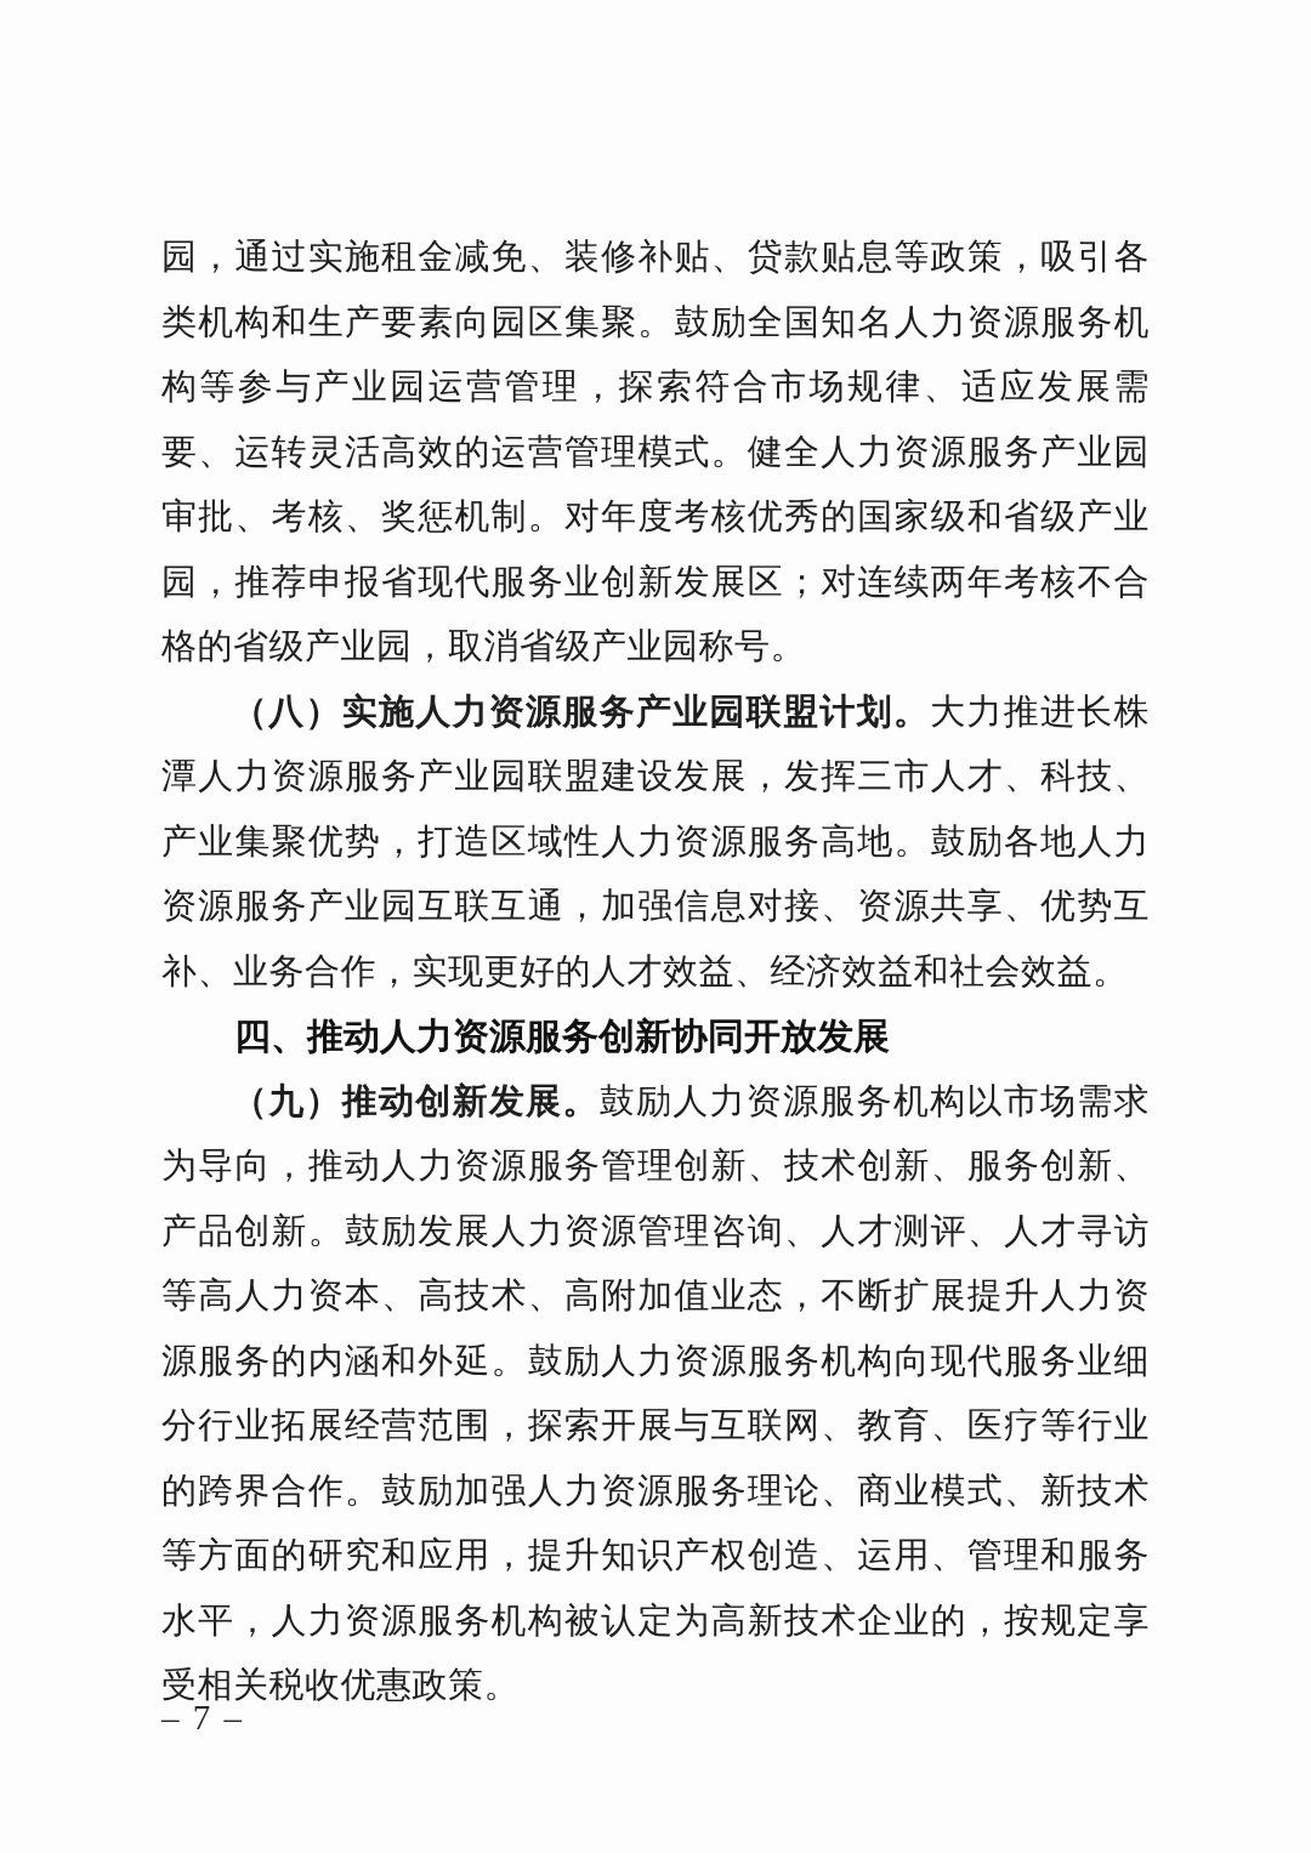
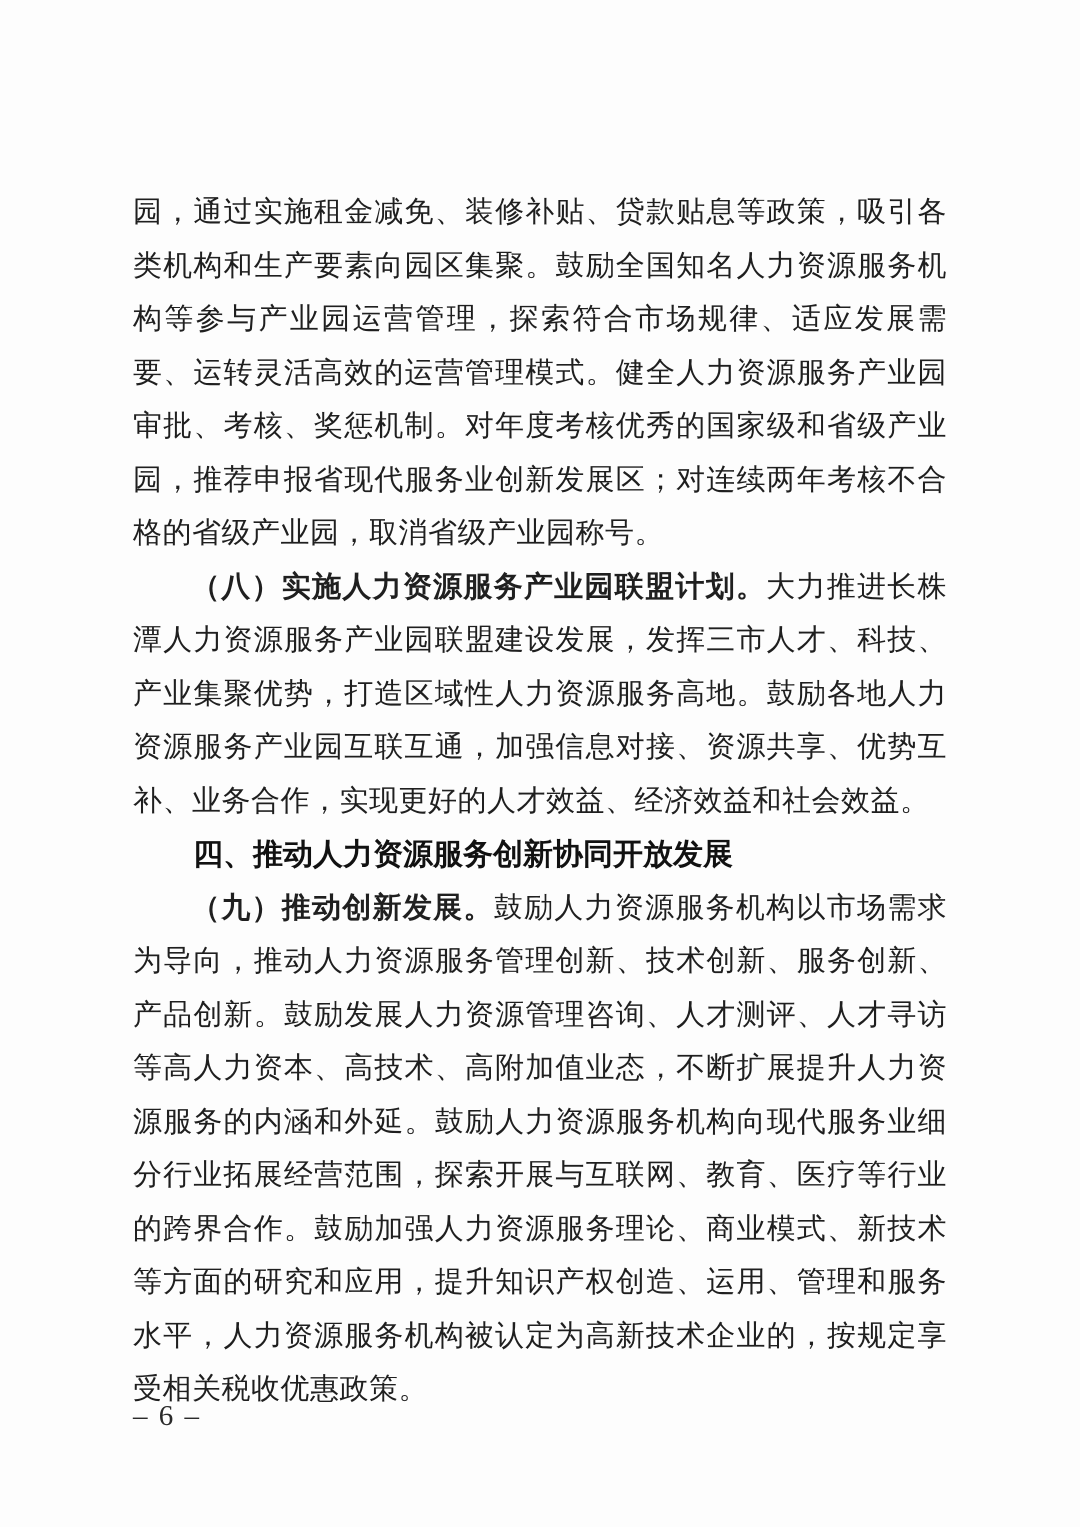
  园，通过实施租金减免、装修补贴、贷款贴息等政策，吸引各类机构和生产要素向园区集聚。鼓励全国知名人力资源服务机构等参与产业园运营管理，探索符合市场规律、适应发展需要、运转灵活高效的运营管理模式。健全人力资源服务产业园审批、考核、奖惩机制。对年度考核优秀的国家级和省级产业园，推荐申报省现代服务业创新发展区；对连续两年考核不合格的省级产业园，取消省级产业园称号。
  （八）实施人力资源服务产业园联盟计划。大力推进长株潭人力资源服务产业园联盟建设发展，发挥三市人才、科技、产业集聚优势，打造区域性人力资源服务高地。鼓励各地人力资源服务产业园互联互通，加强信息对接、资源共享、优势互补、业务合作，实现更好的人才效益、经济效益和社会效益。
  四、推动人力资源服务创新协同开放发展
  （九）推动创新发展。鼓励人力资源服务机构以市场需求为导向，推动人力资源服务管理创新、技术创新、服务创新、产品创新。鼓励发展人力资源管理咨询、人才测评、人才寻访等高人力资本、高技术、高附加值业态，不断扩展提升人力资源服务的内涵和外延。鼓励人力资源服务机构向现代服务业细分行业拓展经营范围，探索开展与互联网、教育、医疗等行业的跨界合作。鼓励加强人力资源服务理论、商业模式、新技术等方面的研究和应用，提升知识产权创造、运用、管理和服务水平，人力资源服务机构被认定为高新技术企业的，按规定享受相关税收优惠政策。
- – 7 –
+ – 6 –
